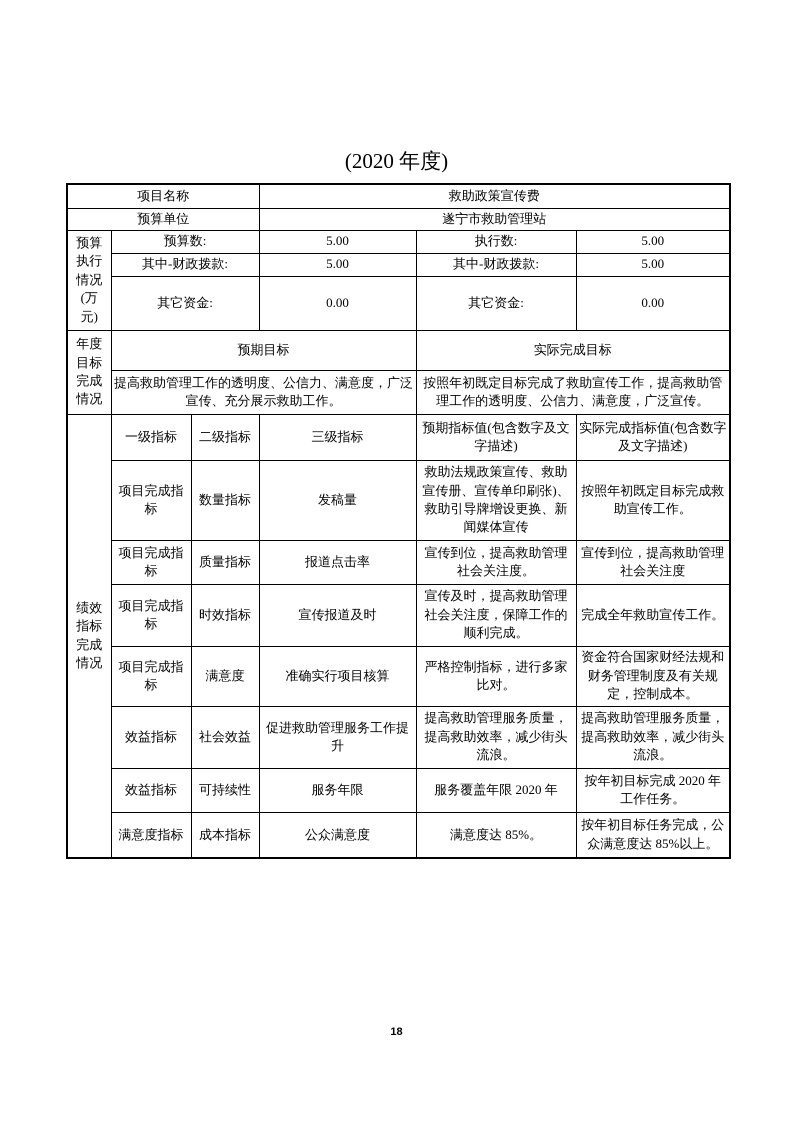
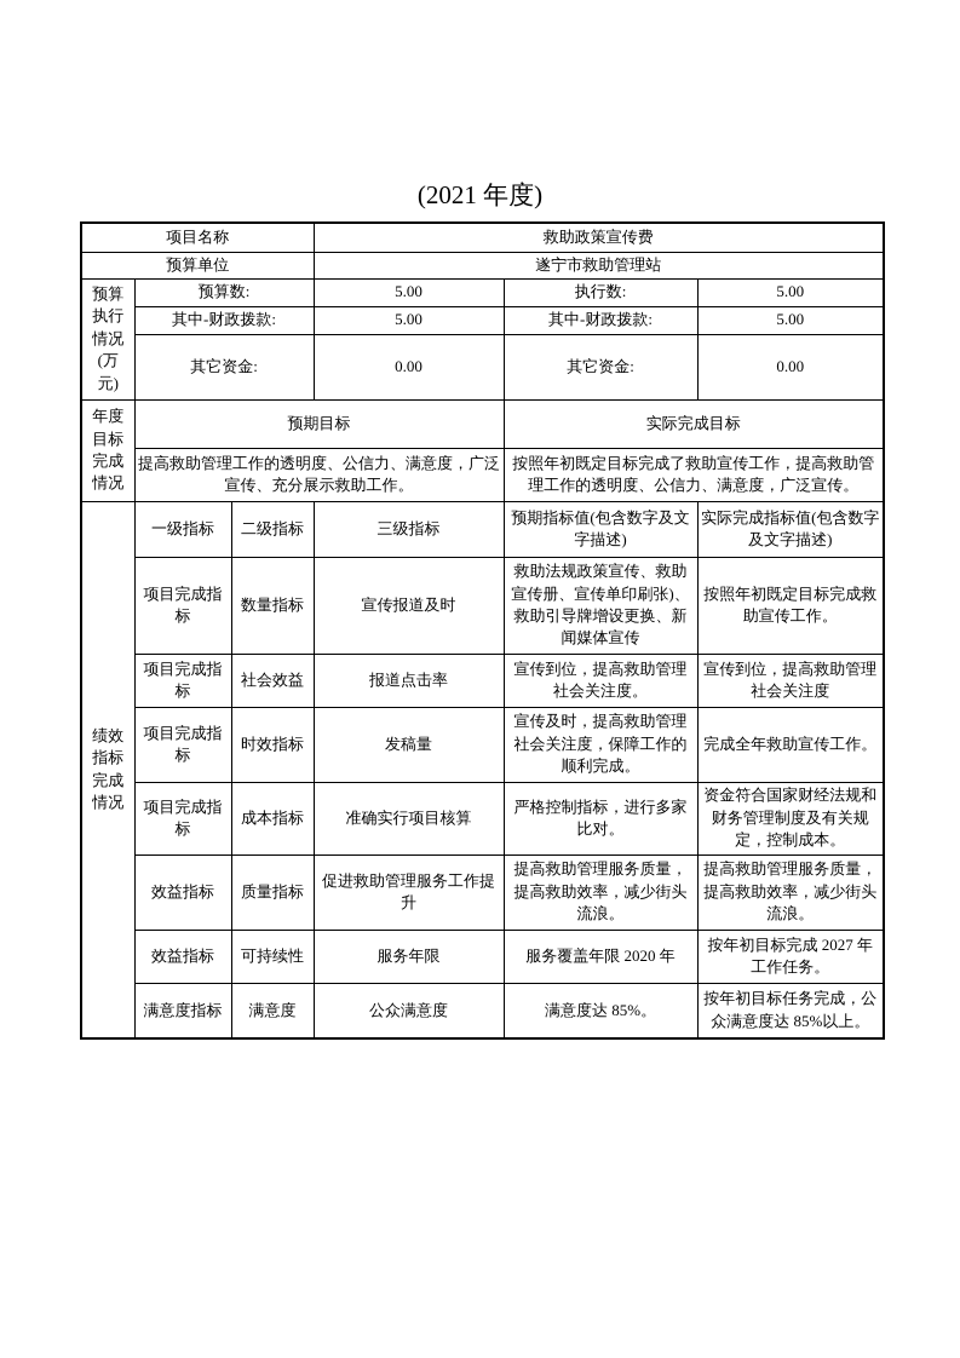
- (2020 年度)
+ (2021 年度)
  项目名称	救助政策宣传费
  预算单位	遂宁市救助管理站
  预算 执行 情况 (万 元)	预算数:	5.00	执行数:	5.00
  其中-财政拨款:	5.00	其中-财政拨款:	5.00
  其它资金:	0.00	其它资金:	0.00
  年度 目标 完成 情况	预期目标	实际完成目标
  提高救助管理工作的透明度、公信力、满意度，广泛宣传、充分展示救助工作。	按照年初既定目标完成了救助宣传工作，提高救助管理工作的透明度、公信力、满意度，广泛宣传。
  绩效 指标 完成 情况	一级指标	二级指标	三级指标	预期指标值(包含数字及文字描述)	实际完成指标值(包含数字及文字描述)
- 项目完成指标	数量指标	发稿量	救助法规政策宣传、救助宣传册、宣传单印刷张)、救助引导牌增设更换、新闻媒体宣传	按照年初既定目标完成救助宣传工作。
+ 项目完成指标	数量指标	宣传报道及时	救助法规政策宣传、救助宣传册、宣传单印刷张)、救助引导牌增设更换、新闻媒体宣传	按照年初既定目标完成救助宣传工作。
- 项目完成指标	质量指标	报道点击率	宣传到位，提高救助管理社会关注度。	宣传到位，提高救助管理社会关注度
+ 项目完成指标	社会效益	报道点击率	宣传到位，提高救助管理社会关注度。	宣传到位，提高救助管理社会关注度
- 项目完成指标	时效指标	宣传报道及时	宣传及时，提高救助管理社会关注度，保障工作的顺利完成。	完成全年救助宣传工作。
+ 项目完成指标	时效指标	发稿量	宣传及时，提高救助管理社会关注度，保障工作的顺利完成。	完成全年救助宣传工作。
- 项目完成指标	满意度	准确实行项目核算	严格控制指标，进行多家比对。	资金符合国家财经法规和财务管理制度及有关规定，控制成本。
+ 项目完成指标	成本指标	准确实行项目核算	严格控制指标，进行多家比对。	资金符合国家财经法规和财务管理制度及有关规定，控制成本。
- 效益指标	社会效益	促进救助管理服务工作提升	提高救助管理服务质量，提高救助效率，减少街头流浪。	提高救助管理服务质量，提高救助效率，减少街头流浪。
+ 效益指标	质量指标	促进救助管理服务工作提升	提高救助管理服务质量，提高救助效率，减少街头流浪。	提高救助管理服务质量，提高救助效率，减少街头流浪。
- 效益指标	可持续性	服务年限	服务覆盖年限 2020 年	按年初目标完成 2020 年工作任务。
+ 效益指标	可持续性	服务年限	服务覆盖年限 2020 年	按年初目标完成 2027 年工作任务。
- 满意度指标	成本指标	公众满意度	满意度达 85%。	按年初目标任务完成，公众满意度达 85%以上。
+ 满意度指标	满意度	公众满意度	满意度达 85%。	按年初目标任务完成，公众满意度达 85%以上。
- 18
